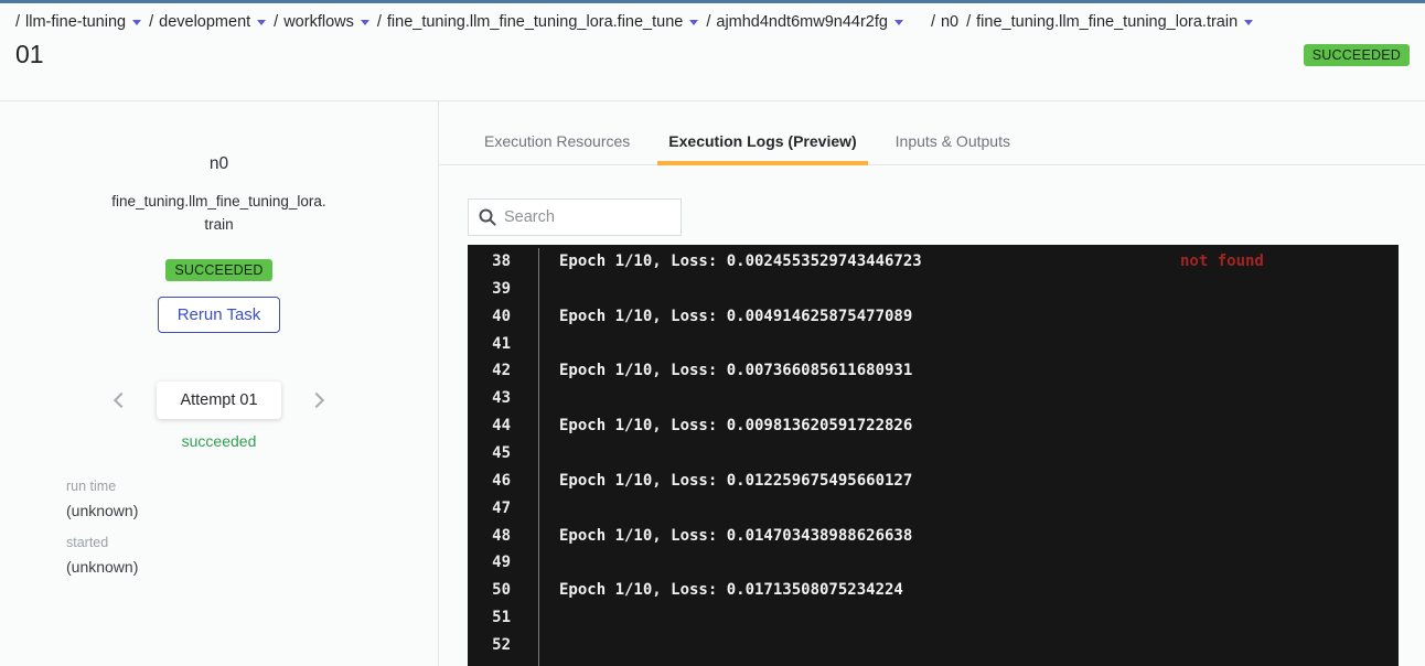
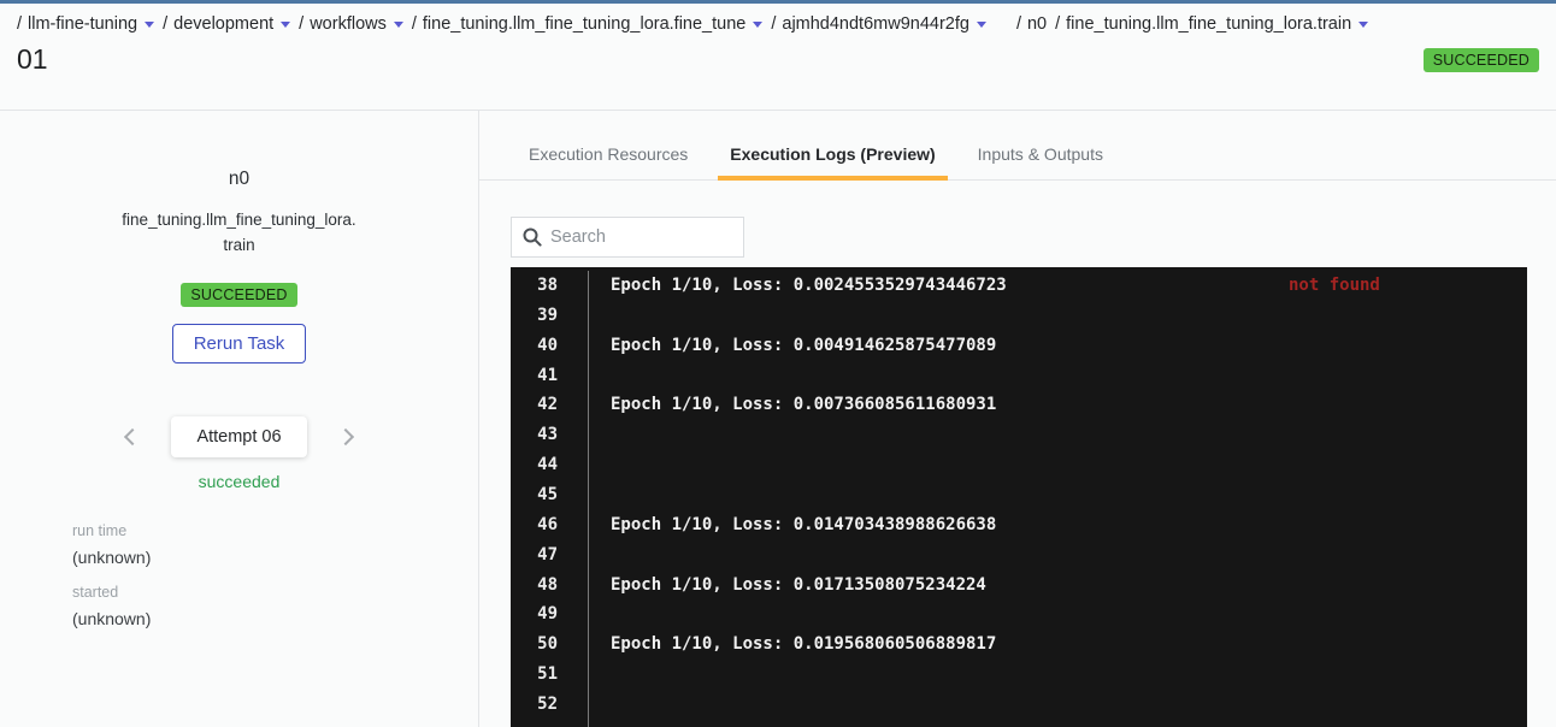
  /
  llm-fine-tuning
  /
  development
  /
  workflows
  /
  fine_tuning.llm_fine_tuning_lora.fine_tune
  /
  ajmhd4ndt6mw9n44r2fg
  /
  n0
  /
  fine_tuning.llm_fine_tuning_lora.train
  01
  SUCCEEDED
  n0
  fine_tuning.llm_fine_tuning_lora.train
  SUCCEEDED
  Rerun Task
- Attempt 01
+ Attempt 06
  succeeded
  run time
  (unknown)
  started
  (unknown)
  Execution Resources
  Execution Logs (Preview)
  Inputs & Outputs
  Search
  38
  39
  40
  41
  42
  43
  44
  45
  46
  47
  48
  49
  50
  51
  52
  Epoch 1/10, Loss: 0.0024553529743446723
  Epoch 1/10, Loss: 0.004914625875477089
  Epoch 1/10, Loss: 0.007366085611680931
- Epoch 1/10, Loss: 0.009813620591722826
- Epoch 1/10, Loss: 0.012259675495660127
  Epoch 1/10, Loss: 0.014703438988626638
  Epoch 1/10, Loss: 0.01713508075234224
+ Epoch 1/10, Loss: 0.019568060506889817
  not found
